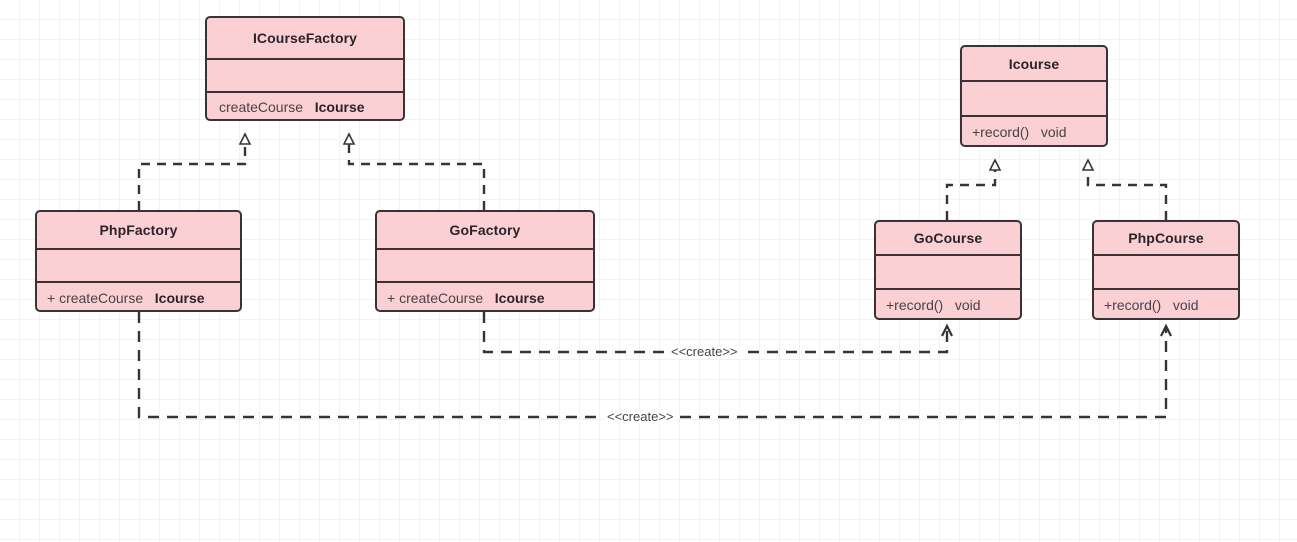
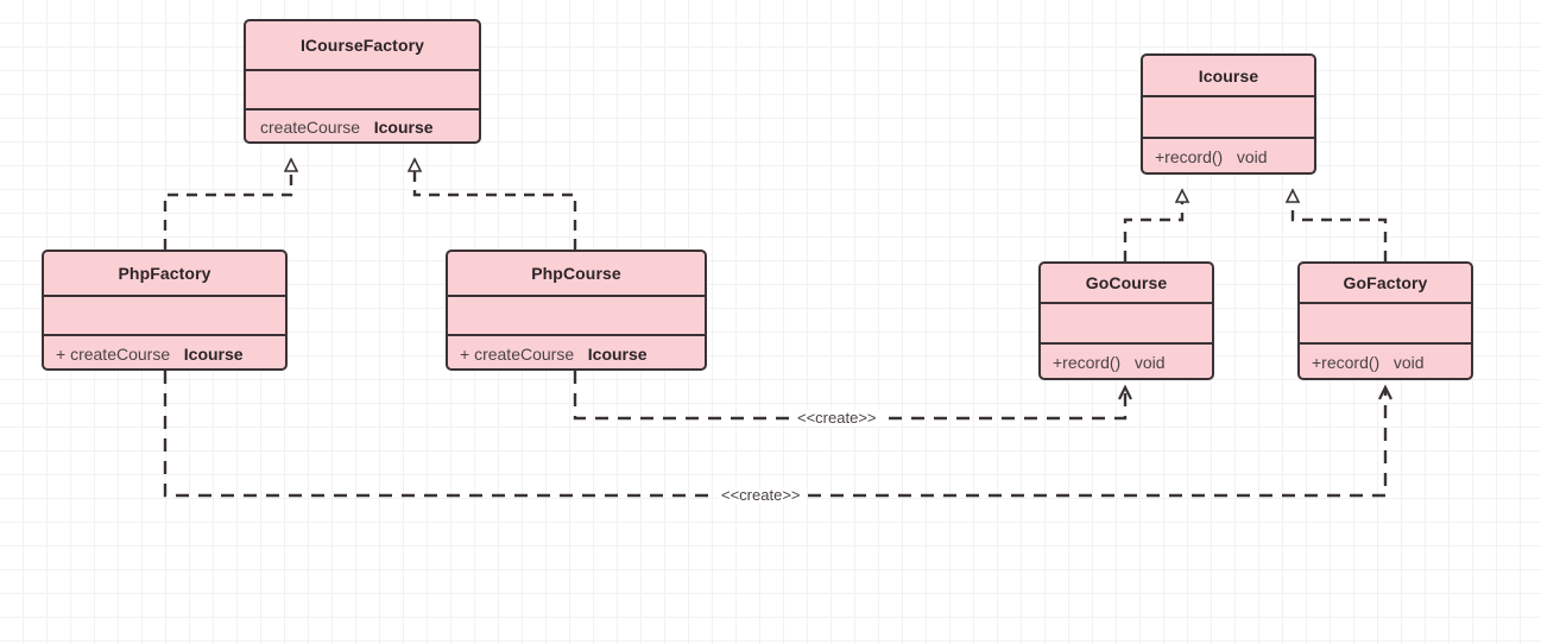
  ICourseFactory
  createCourse
  Icourse
  PhpFactory
  + createCourse
  Icourse
- GoFactory
+ PhpCourse
  + createCourse
  Icourse
  Icourse
  +record()
  void
  GoCourse
  +record()
  void
- PhpCourse
+ GoFactory
  +record()
  void
  <<create>>
  <<create>>
